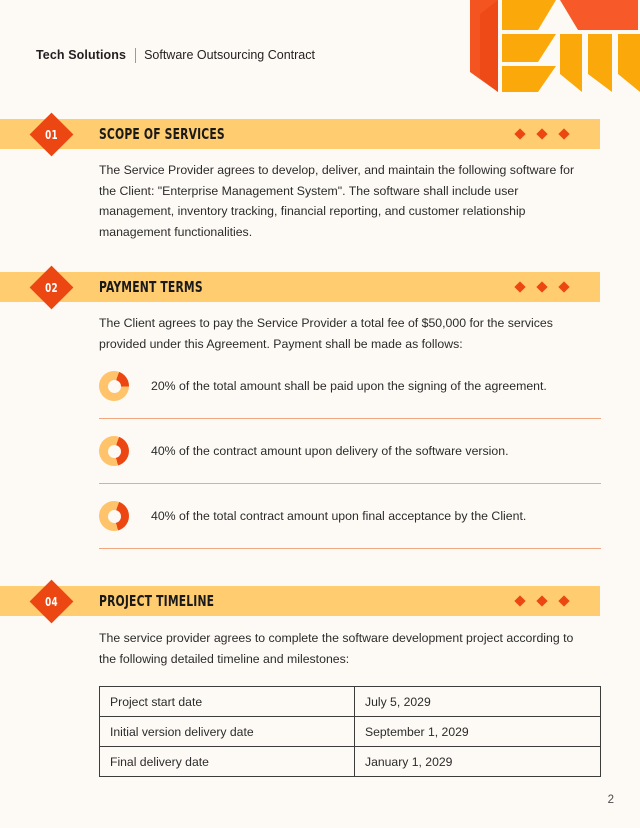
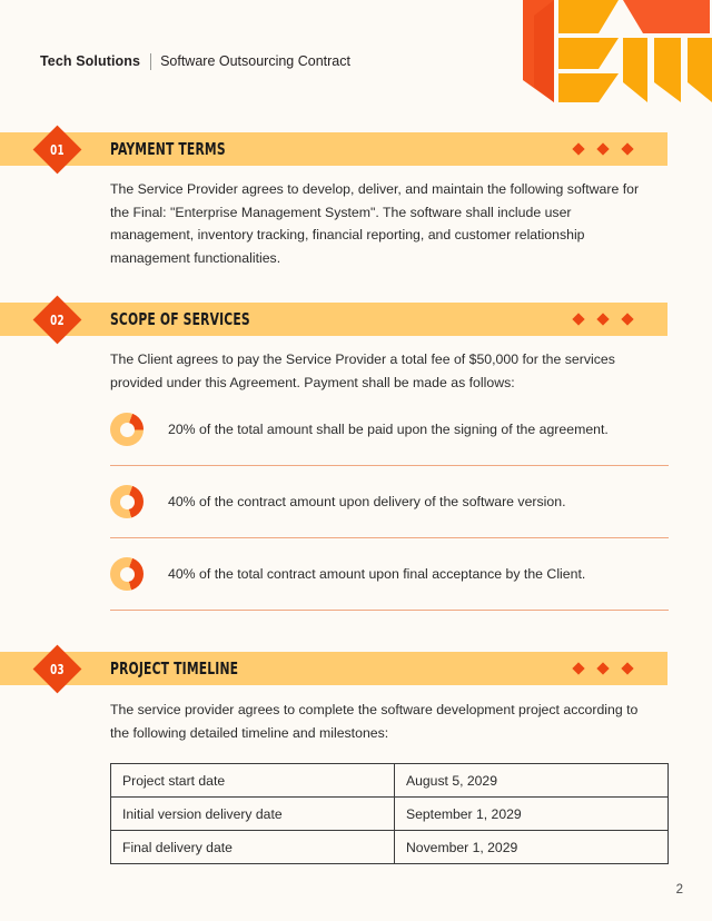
  Tech Solutions
  Software Outsourcing Contract
  01
- SCOPE OF SERVICES
+ PAYMENT TERMS
- The Service Provider agrees to develop, deliver, and maintain the following software for the Client: "Enterprise Management System". The software shall include user management, inventory tracking, financial reporting, and customer relationship management functionalities.
+ The Service Provider agrees to develop, deliver, and maintain the following software for the Final: "Enterprise Management System". The software shall include user management, inventory tracking, financial reporting, and customer relationship management functionalities.
  02
- PAYMENT TERMS
+ SCOPE OF SERVICES
  The Client agrees to pay the Service Provider a total fee of $50,000 for the services provided under this Agreement. Payment shall be made as follows:
  20% of the total amount shall be paid upon the signing of the agreement.
  40% of the contract amount upon delivery of the software version.
  40% of the total contract amount upon final acceptance by the Client.
- 04
+ 03
  PROJECT TIMELINE
  The service provider agrees to complete the software development project according to the following detailed timeline and milestones:
- Project start date	July 5, 2029
+ Project start date	August 5, 2029
  Initial version delivery date	September 1, 2029
- Final delivery date	January 1, 2029
+ Final delivery date	November 1, 2029
  2
